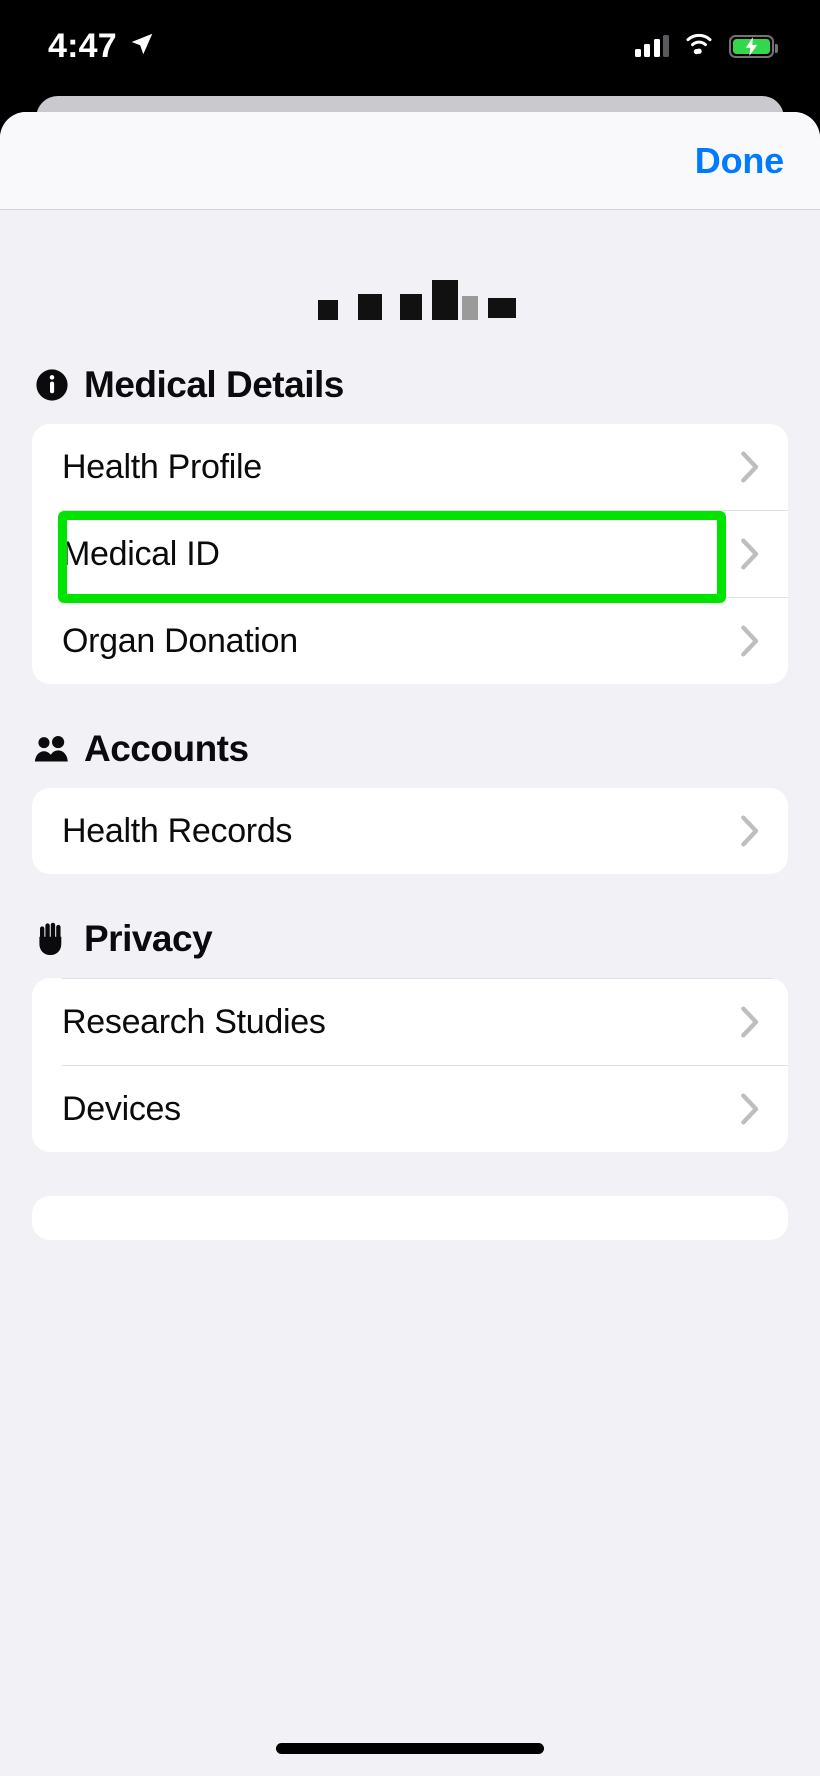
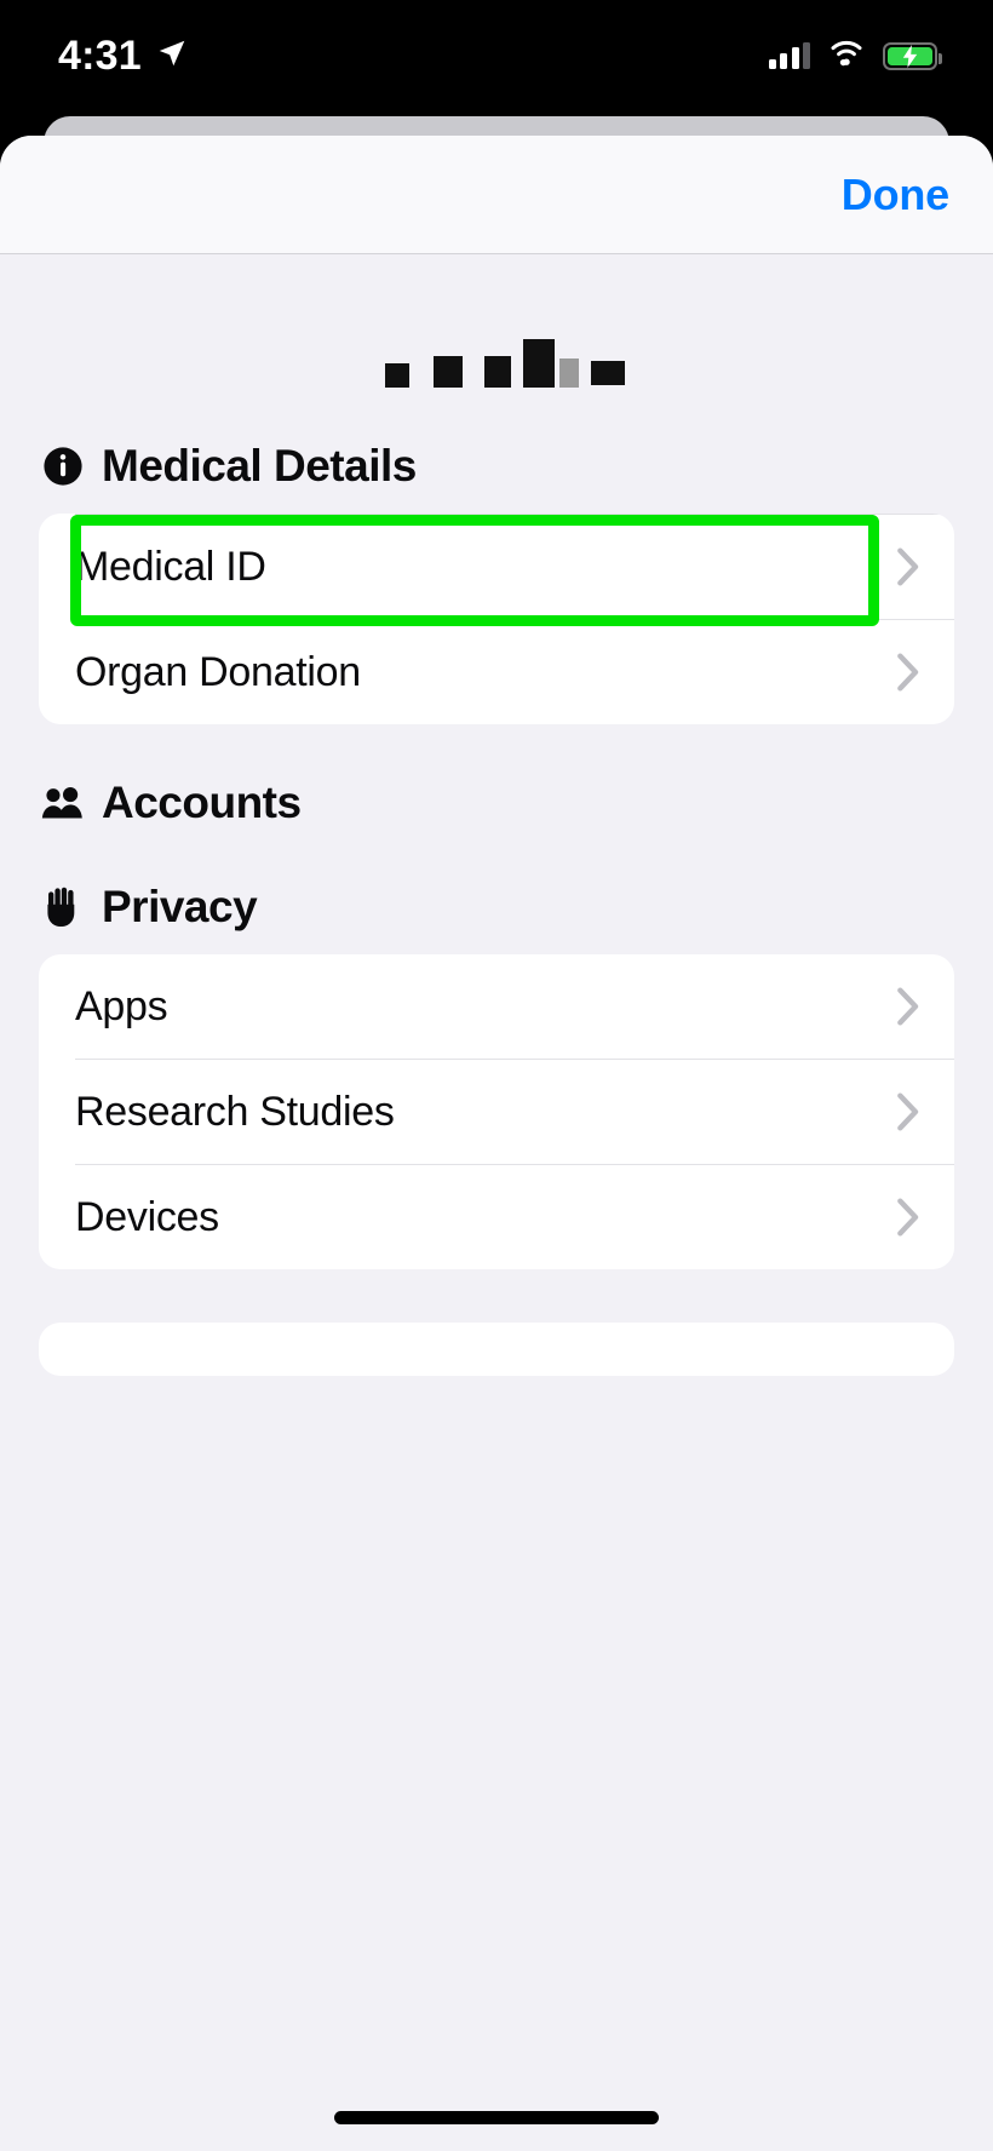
- 4:47
+ 4:31
  Done
  Medical Details
- Health Profile
  Medical ID
  Organ Donation
  Accounts
- Health Records
  Privacy
+ Apps
  Research Studies
  Devices
